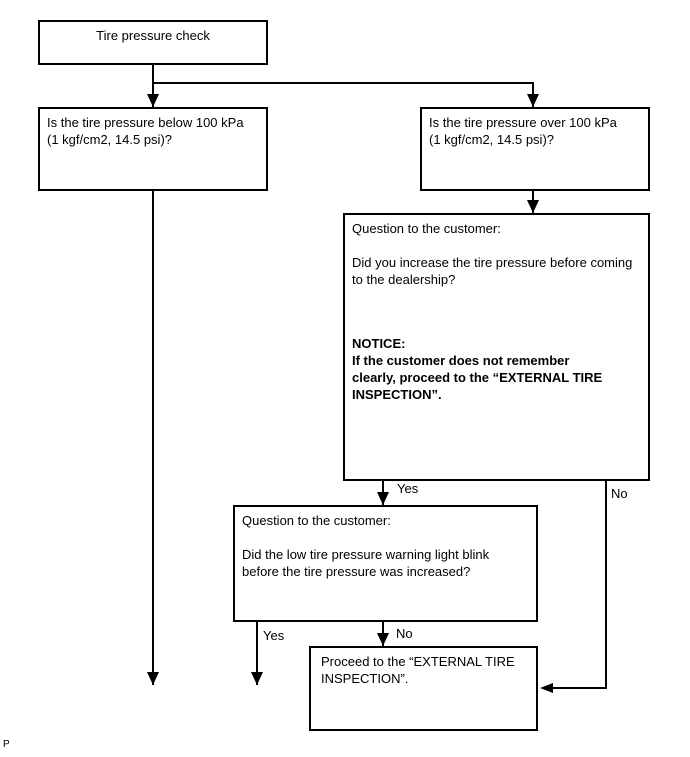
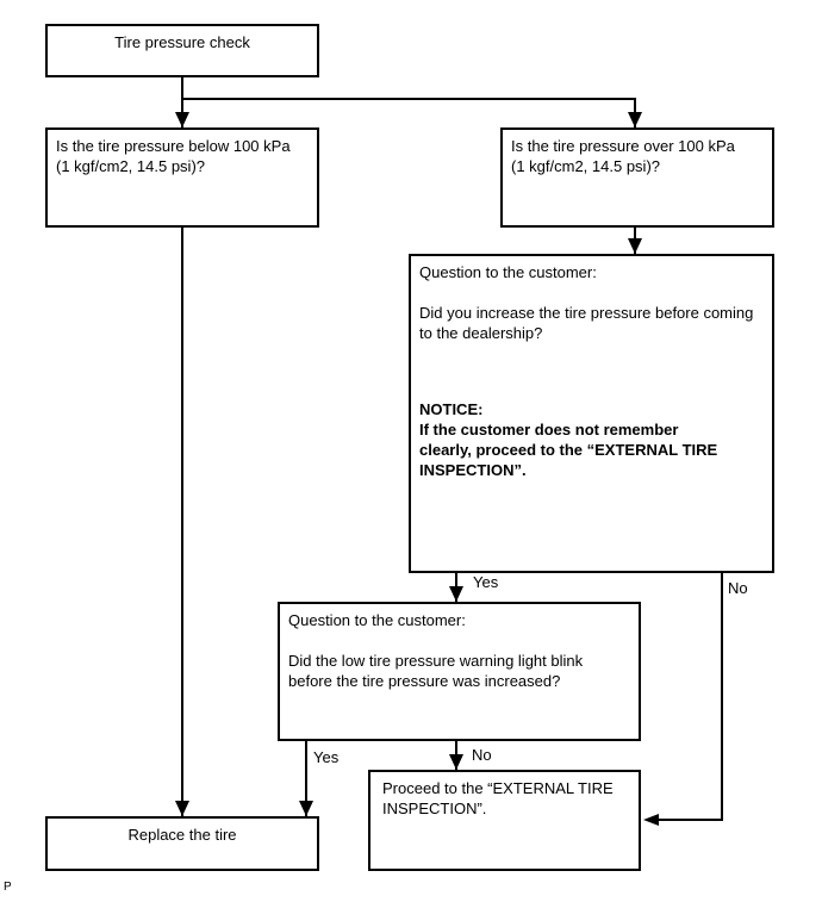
  Tire pressure check
  Is the tire pressure below 100 kPa
  (1 kgf/cm2, 14.5 psi)?
  Is the tire pressure over 100 kPa
  (1 kgf/cm2, 14.5 psi)?
  Question to the customer:
  Did you increase the tire pressure before coming
  to the dealership?
  NOTICE:
  If the customer does not remember
  clearly, proceed to the “EXTERNAL TIRE
  INSPECTION”.
  Question to the customer:
  Did the low tire pressure warning light blink
  before the tire pressure was increased?
  Proceed to the “EXTERNAL TIRE
  INSPECTION”.
+ Replace the tire
  Yes
  No
  Yes
  No
  P
